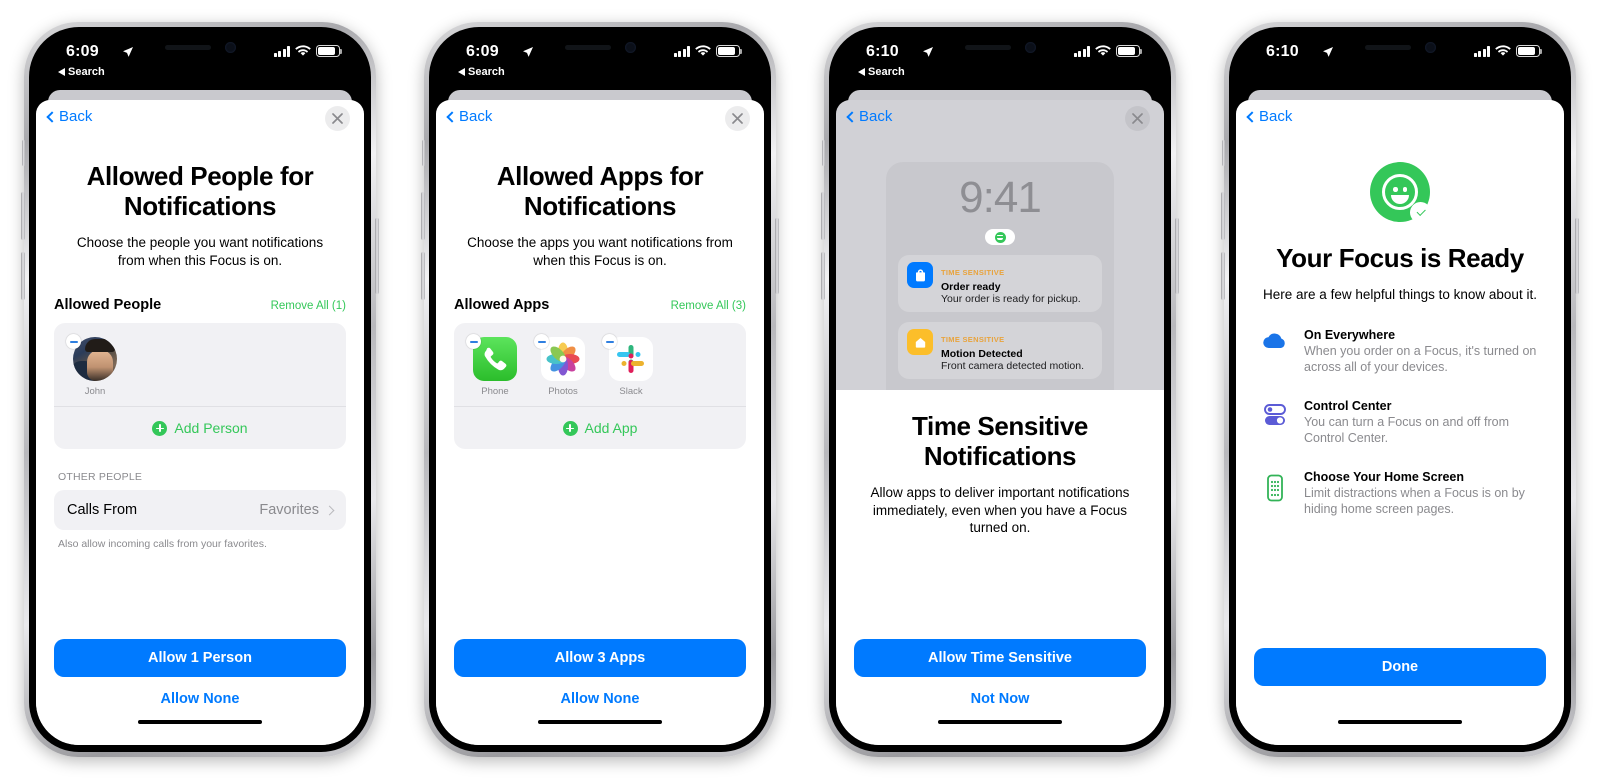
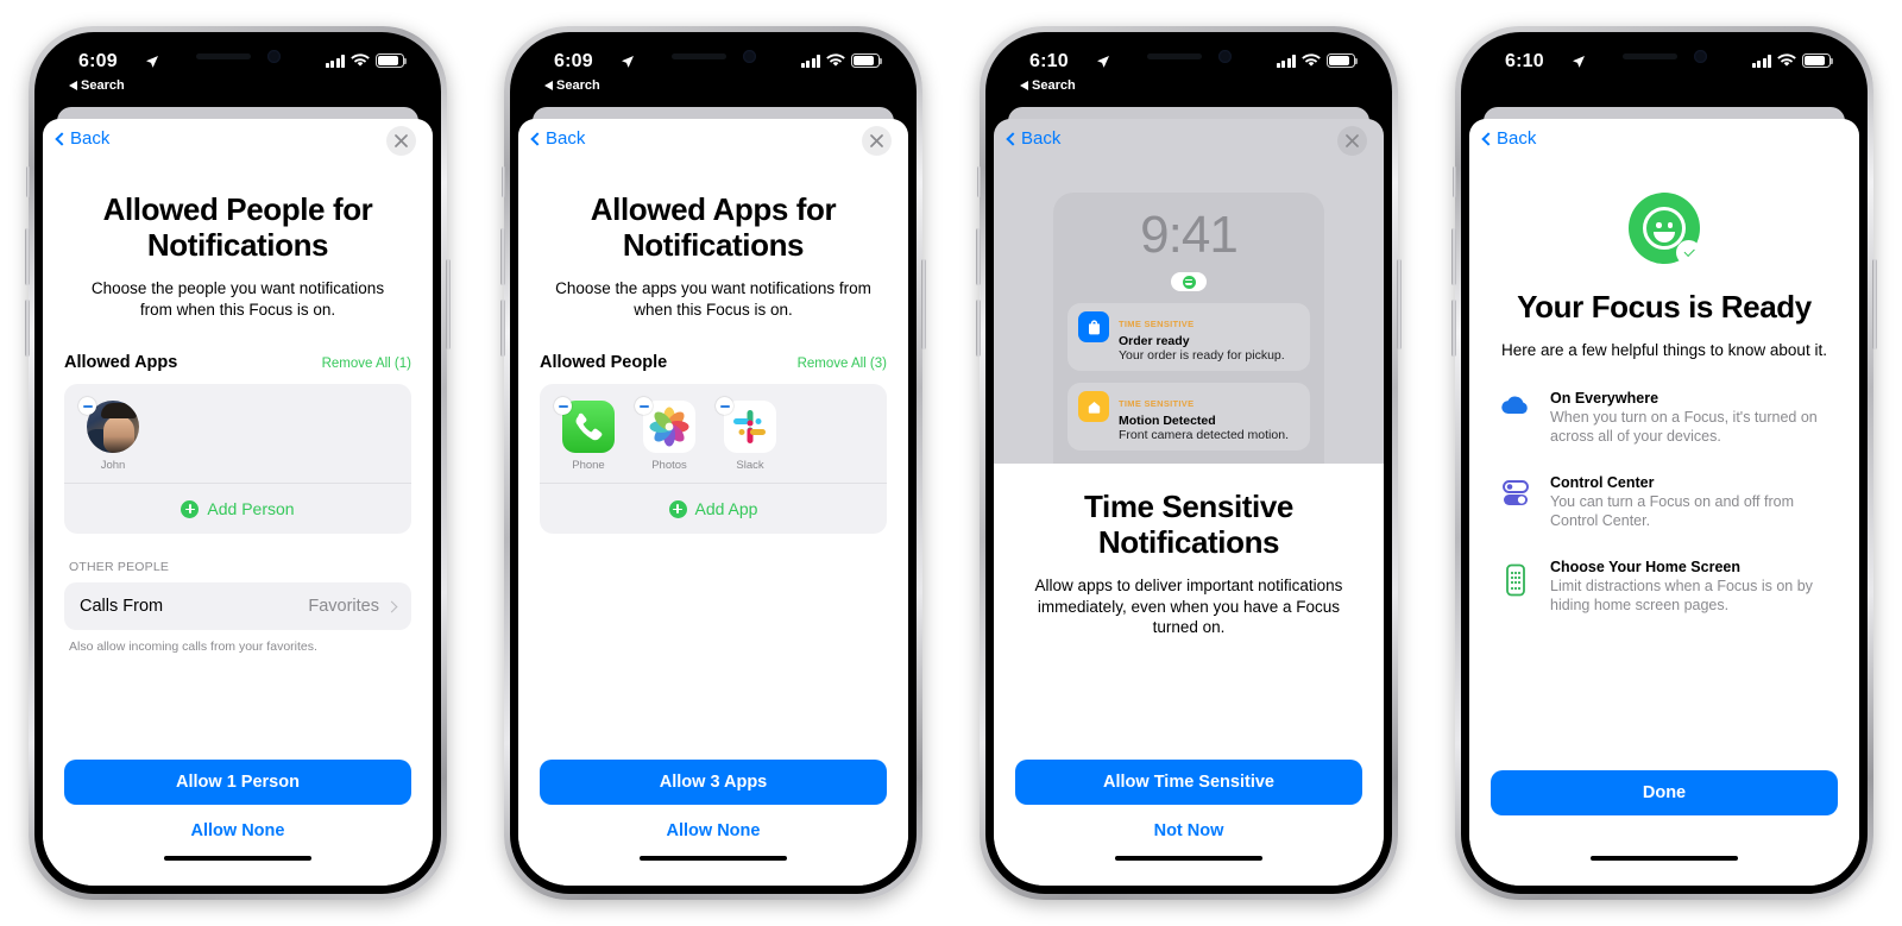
  6:09
  Search
  Back
  Allowed People for Notifications
  Choose the people you want notifications from when this Focus is on.
- Allowed People
+ Allowed Apps
  Remove All (1)
  John
  Add Person
  OTHER PEOPLE
  Calls From
  Favorites
  Also allow incoming calls from your favorites.
  Allow 1 Person
  Allow None
  6:09
  Search
  Back
  Allowed Apps for Notifications
  Choose the apps you want notifications from when this Focus is on.
- Allowed Apps
+ Allowed People
  Remove All (3)
  Phone
  Photos
  Slack
  Add App
  Allow 3 Apps
  Allow None
  6:10
  Search
  Back
  9:41
  TIME SENSITIVE
  Order ready
  Your order is ready for pickup.
  TIME SENSITIVE
  Motion Detected
  Front camera detected motion.
  Time Sensitive Notifications
  Allow apps to deliver important notifications immediately, even when you have a Focus turned on.
  Allow Time Sensitive
  Not Now
  6:10
  Back
  Your Focus is Ready
  Here are a few helpful things to know about it.
  On Everywhere
- When you order on a Focus, it's turned on across all of your devices.
+ When you turn on a Focus, it's turned on across all of your devices.
  Control Center
  You can turn a Focus on and off from Control Center.
  Choose Your Home Screen
  Limit distractions when a Focus is on by hiding home screen pages.
  Done
